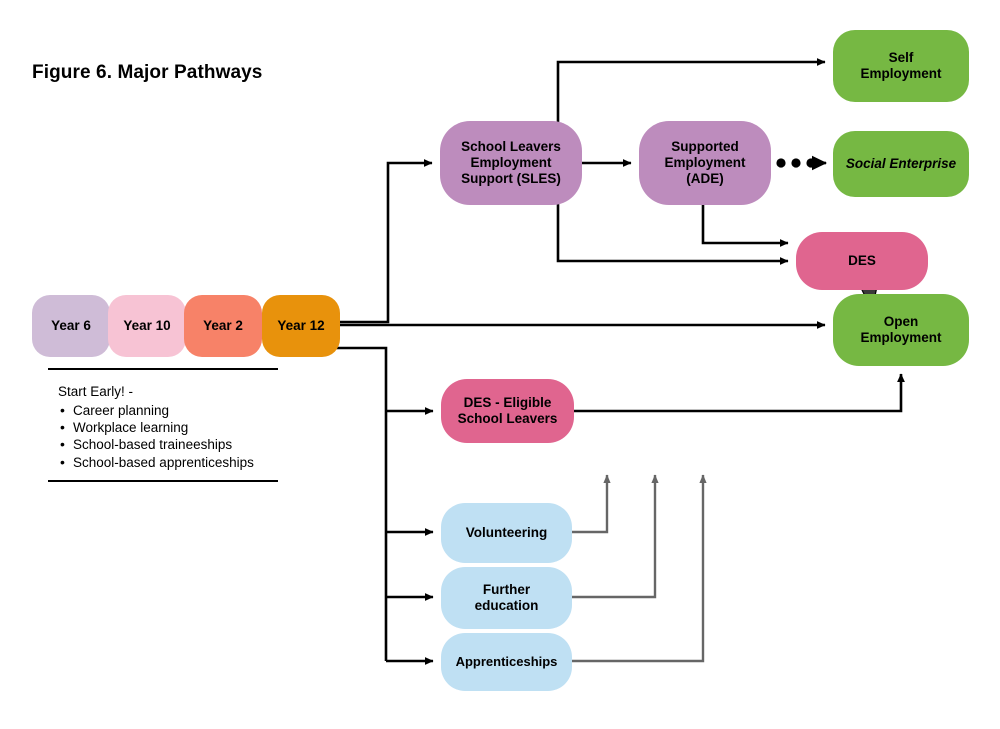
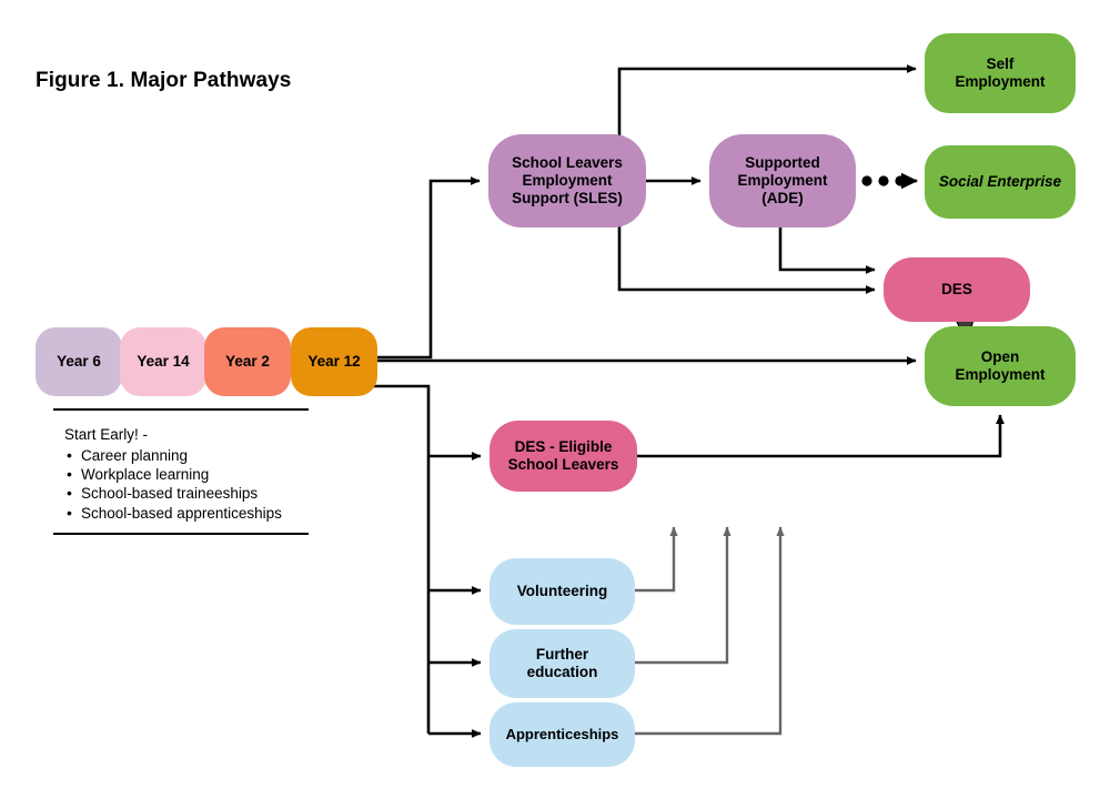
- Figure 6. Major Pathways
+ Figure 1. Major Pathways
  Year 6
- Year 10
+ Year 14
  Year 2
  Year 12
  School Leavers
  Employment
  Support (SLES)
  Supported
  Employment
  (ADE)
  Self
  Employment
  Social Enterprise
  DES
  Open
  Employment
  DES - Eligible
  School Leavers
  Volunteering
  Further
  education
  Apprenticeships
  Start Early! -
  Career planning
  Workplace learning
  School-based traineeships
  School-based apprenticeships
